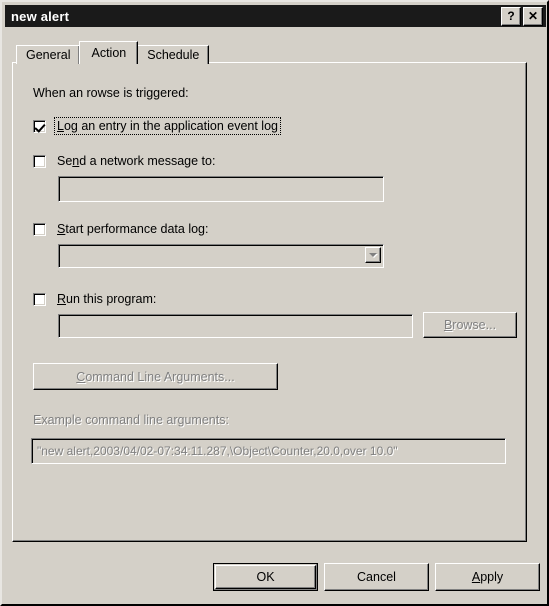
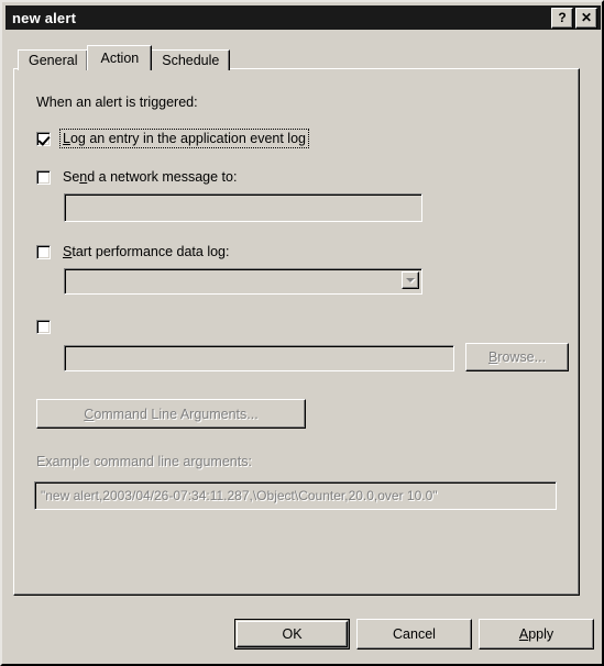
  new alert
  ?
  ✕
  General
  Action
  Schedule
- When an rowse is triggered:
+ When an alert is triggered:
  Log an entry in the application event log
  Send a network message to:
  Start performance data log:
- Run this program:
  B
  rowse...
  C
  ommand Line Arguments...
  Example command line arguments:
- "new alert,2003/04/02-07:34:11.287,\Object\Counter,20.0,over 10.0"
+ "new alert,2003/04/26-07:34:11.287,\Object\Counter,20.0,over 10.0"
  OK
  Cancel
  A
  pply
